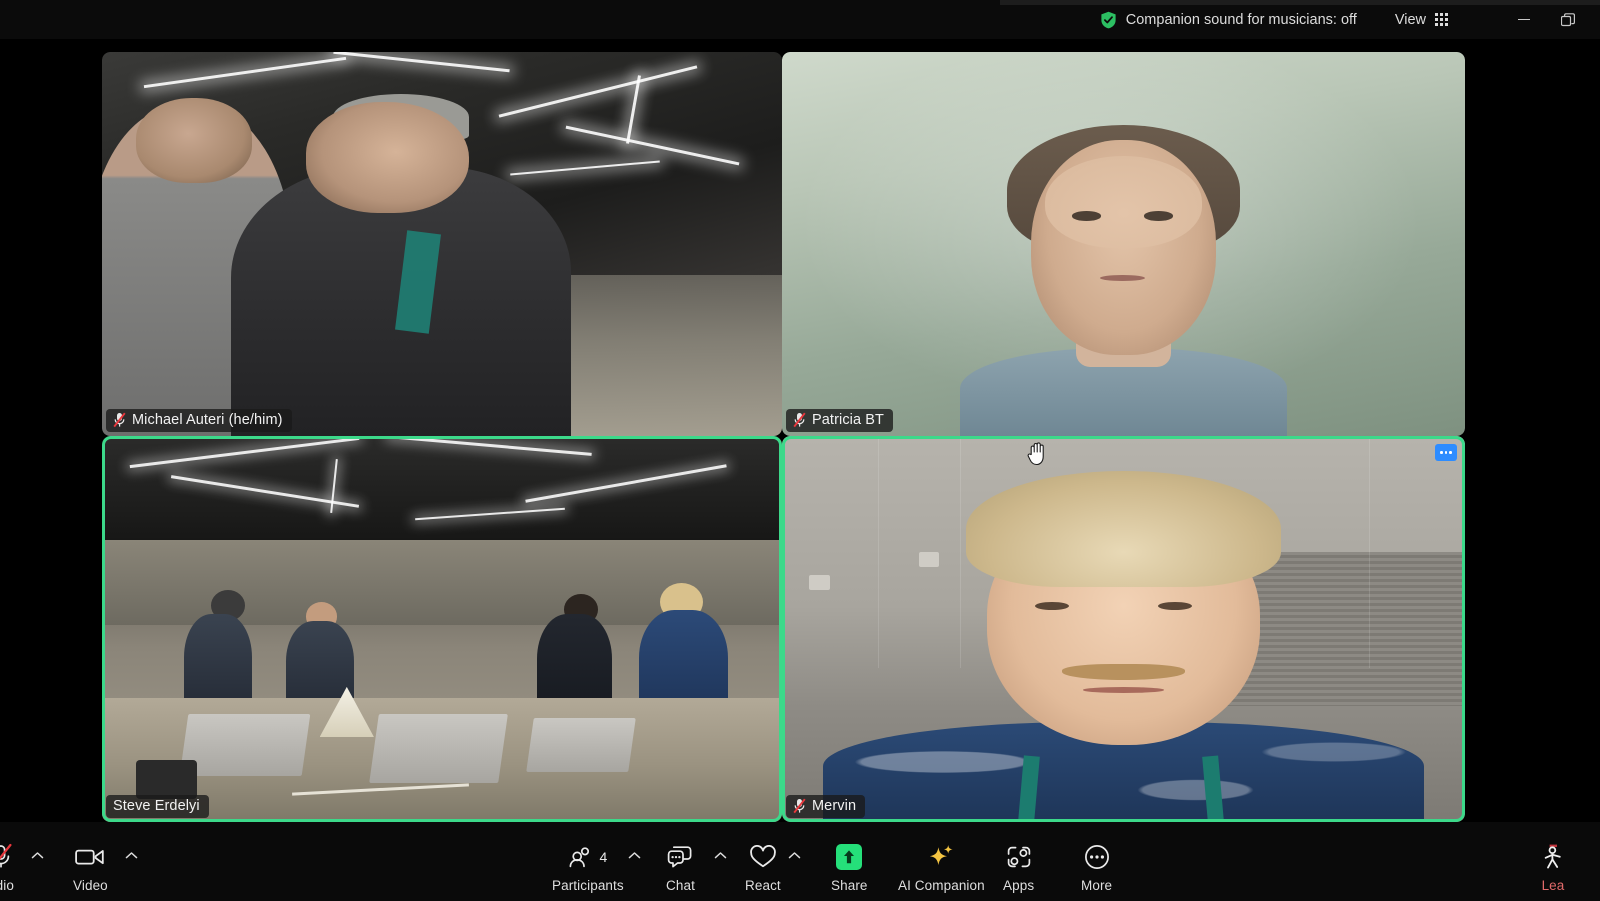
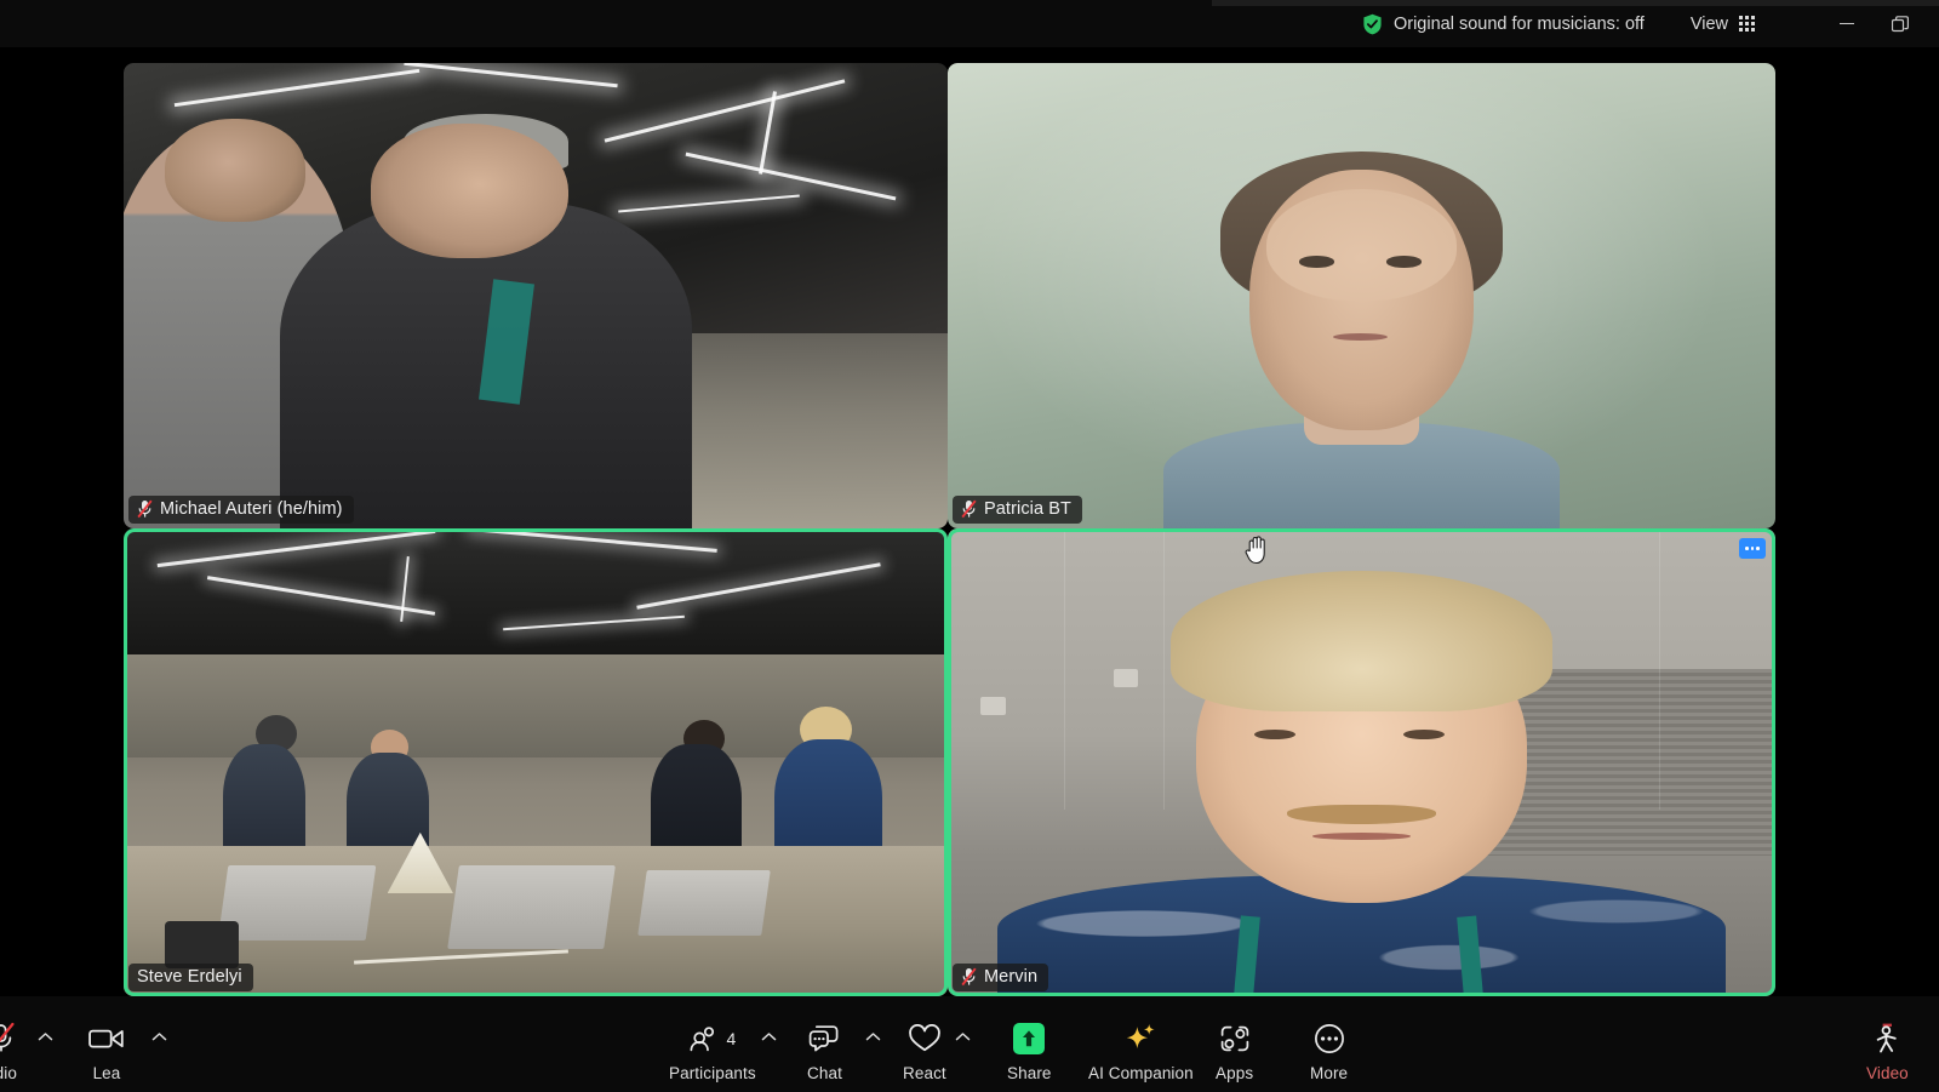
- Companion sound for musicians: off
+ Original sound for musicians: off
  View
  Michael Auteri (he/him)
  Patricia BT
  Steve Erdelyi
  Mervin
- Video
+ Lea
  4
  Participants
  Chat
  React
  Share
  AI Companion
  Apps
  More
- Lea
+ Video
